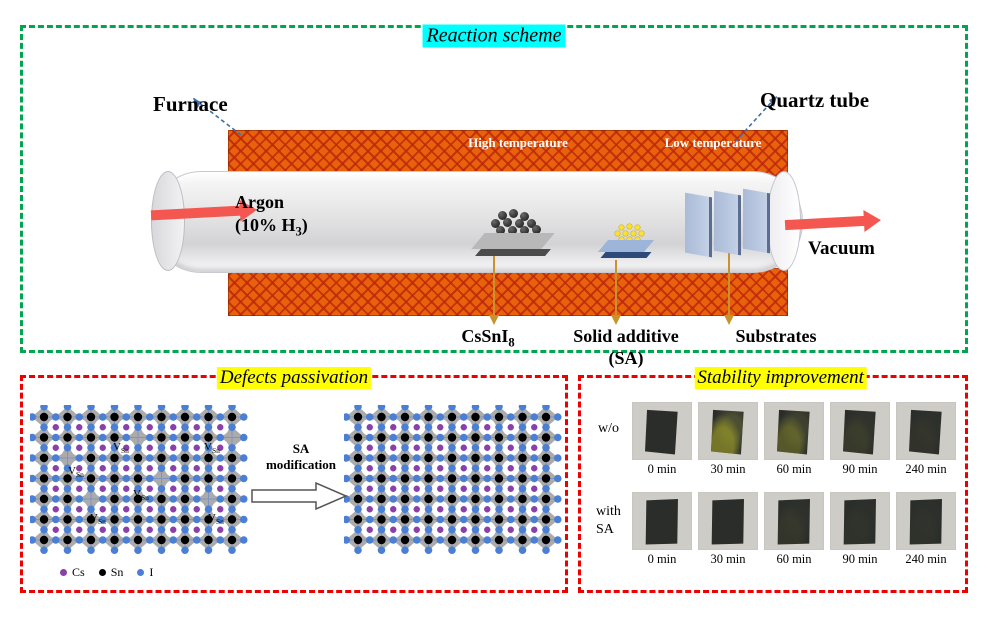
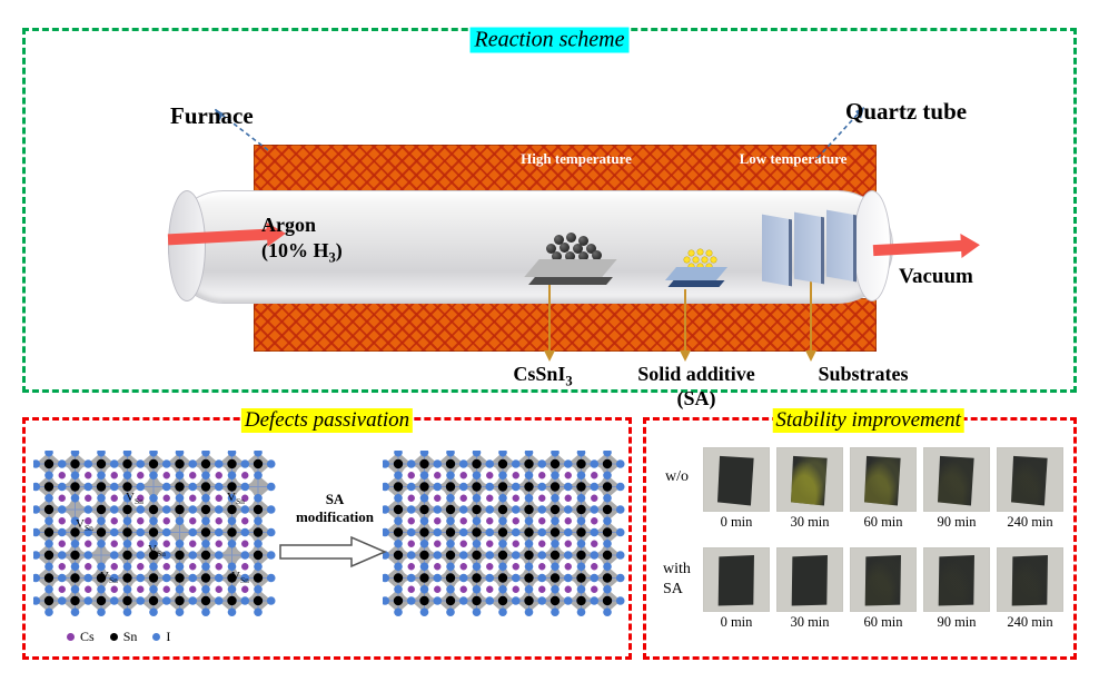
  Reaction scheme
  High temperature
  Low temperature
  Furnace
  Quartz tube
  Argon
  (10% H3)
  Vacuum
- CsSnI8
+ CsSnI3
  Solid additive
  (SA)
  Substrates
  Defects passivation
  VSn
  VSn
  VSn
  VSn
  VSn
  VSn
  SA
  modification
  Cs
  Sn
  I
  Stability improvement
  w/o
  with
  SA
  0 min
  30 min
  60 min
  90 min
  240 min
  0 min
  30 min
  60 min
  90 min
  240 min
